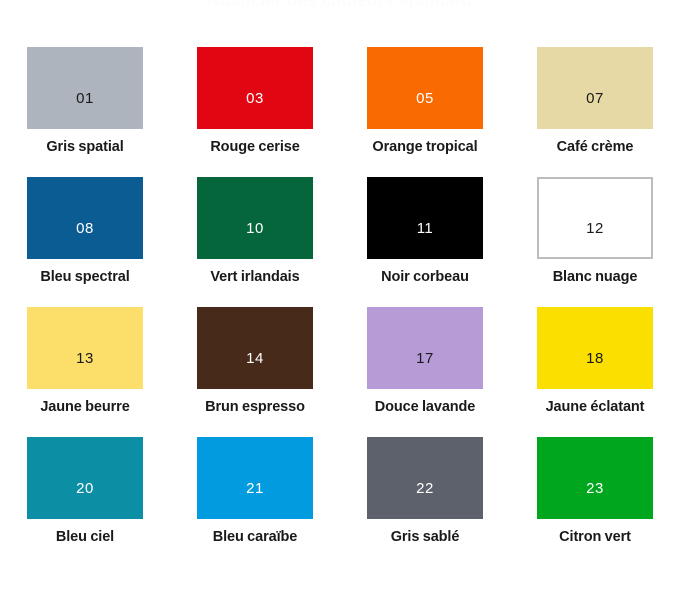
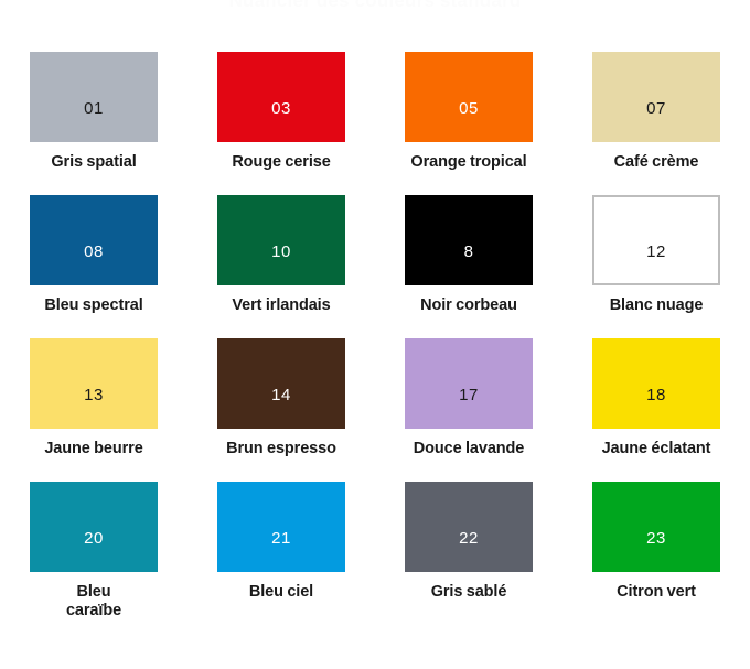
  01
  Gris spatial
  03
  Rouge cerise
  05
  Orange tropical
  07
  Café crème
  08
  Bleu spectral
  10
  Vert irlandais
- 11
+ 8
  Noir corbeau
  12
  Blanc nuage
  13
  Jaune beurre
  14
  Brun espresso
  17
  Douce lavande
  18
  Jaune éclatant
  20
- Bleu ciel
+ Bleu caraïbe
  21
- Bleu caraïbe
+ Bleu ciel
  22
  Gris sablé
  23
  Citron vert
